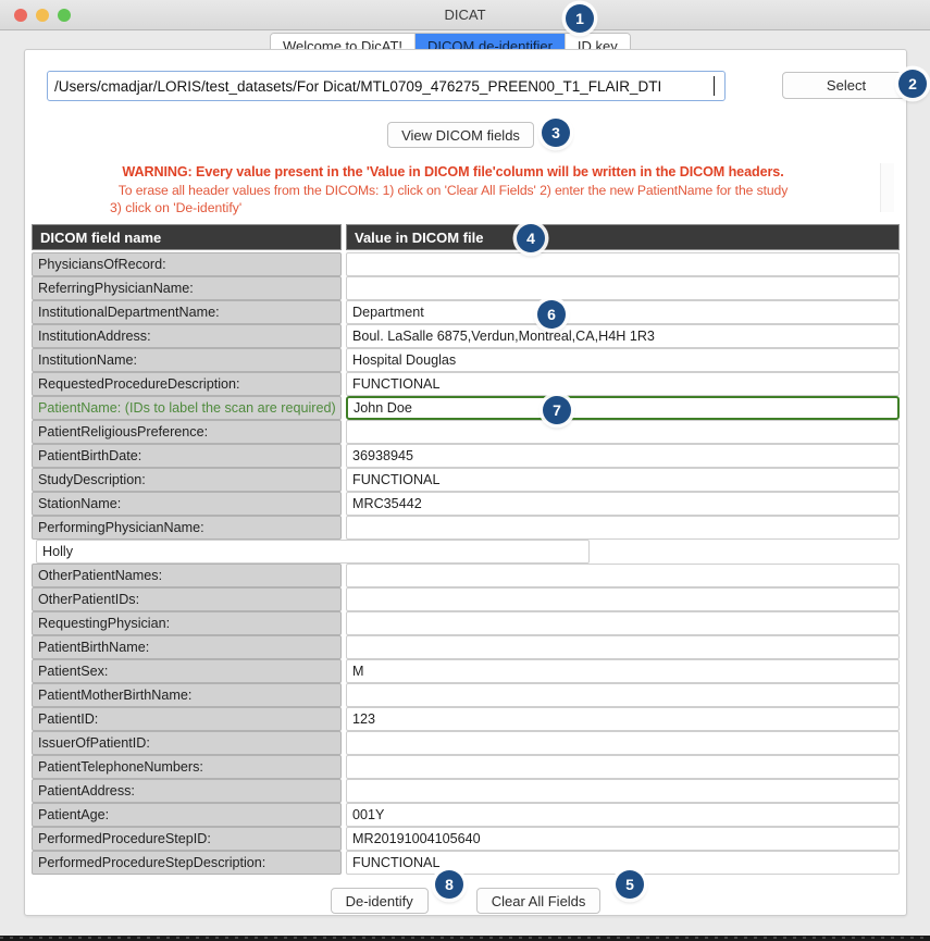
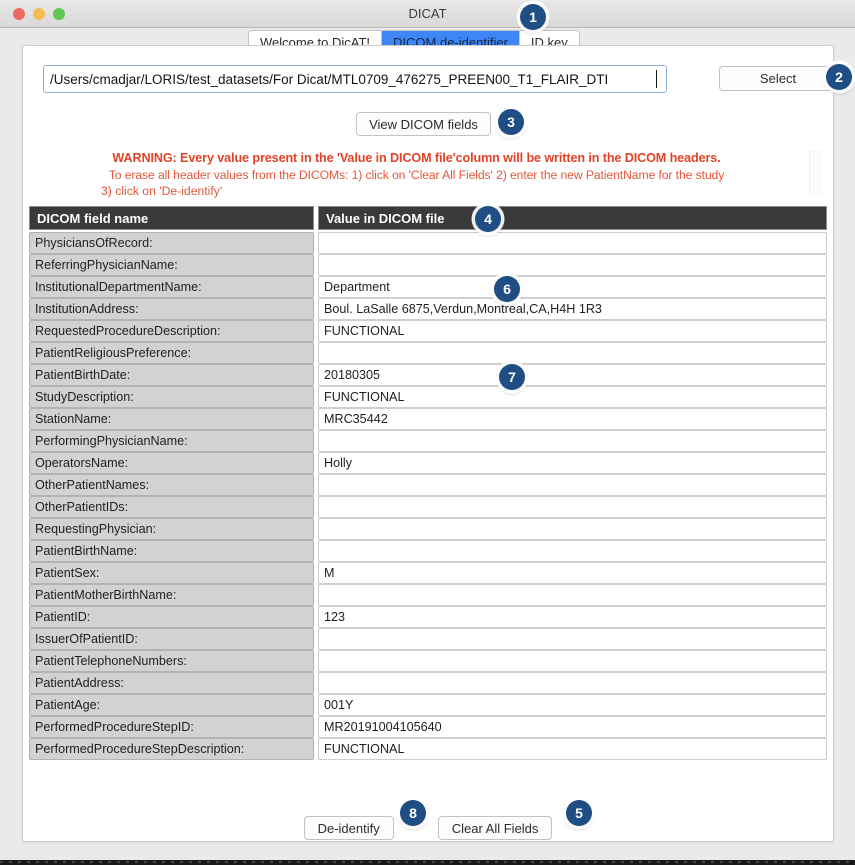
  DICAT
  Welcome to DicAT!
  DICOM de-identifier
  ID key
  /Users/cmadjar/LORIS/test_datasets/For Dicat/MTL0709_476275_PREEN00_T1_FLAIR_DTI
  Select
  View DICOM fields
  WARNING: Every value present in the 'Value in DICOM file'column will be written in the DICOM headers.
  To erase all header values from the DICOMs: 1) click on 'Clear All Fields' 2) enter the new PatientName for the study
  3) click on 'De-identify'
  DICOM field name
  Value in DICOM file
  PhysiciansOfRecord:
  ReferringPhysicianName:
  InstitutionalDepartmentName:
  Department
  InstitutionAddress:
  Boul. LaSalle 6875,Verdun,Montreal,CA,H4H 1R3
- InstitutionName:
- Hospital Douglas
  RequestedProcedureDescription:
  FUNCTIONAL
- PatientName: (IDs to label the scan are required)
- John Doe
  PatientReligiousPreference:
  PatientBirthDate:
- 36938945
+ 20180305
  StudyDescription:
  FUNCTIONAL
  StationName:
  MRC35442
  PerformingPhysicianName:
+ OperatorsName:
  Holly
  OtherPatientNames:
  OtherPatientIDs:
  RequestingPhysician:
  PatientBirthName:
  PatientSex:
  M
  PatientMotherBirthName:
  PatientID:
  123
  IssuerOfPatientID:
  PatientTelephoneNumbers:
  PatientAddress:
  PatientAge:
  001Y
  PerformedProcedureStepID:
  MR20191004105640
  PerformedProcedureStepDescription:
  FUNCTIONAL
  De-identify
  Clear All Fields
  1
  2
  3
  4
  5
  6
  7
  8
